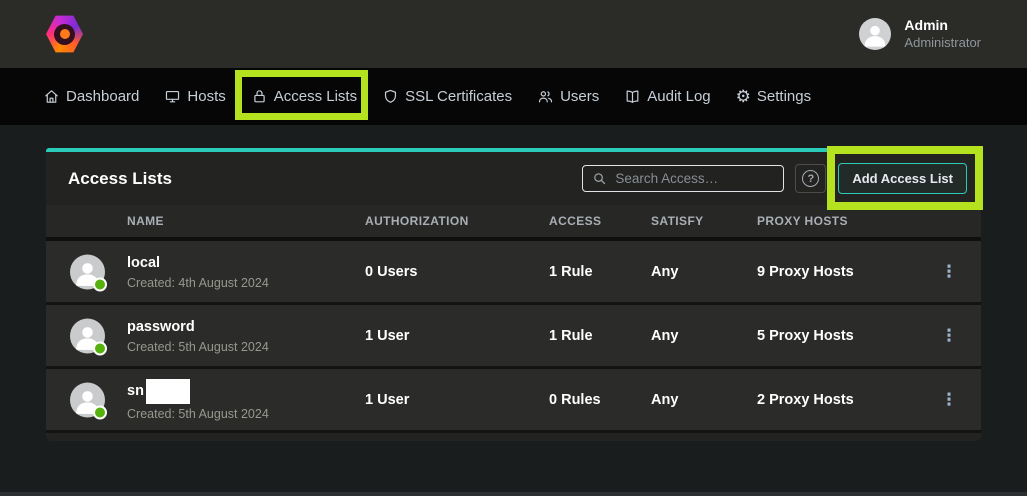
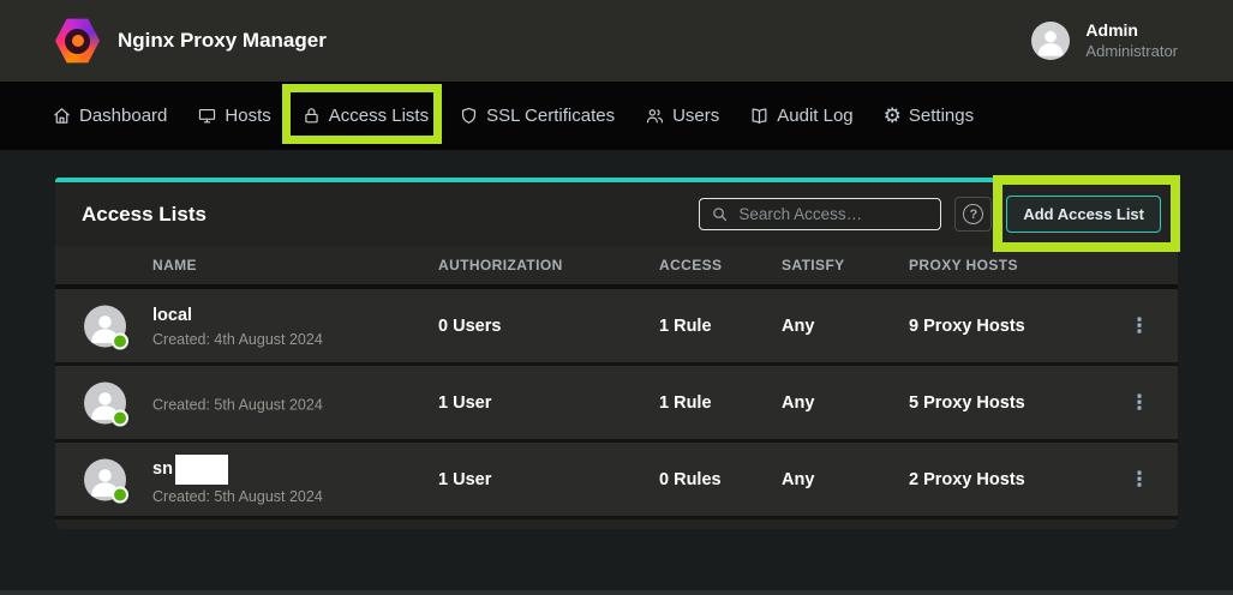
+ Nginx Proxy Manager
  Admin
  Administrator
  Dashboard
  Hosts
  Access Lists
  SSL Certificates
  Users
  Audit Log
  ⚙
  Settings
  Access Lists
  Search Access…
  ?
  Add Access List
  NAME
  AUTHORIZATION
  ACCESS
  SATISFY
  PROXY HOSTS
  local
  Created: 4th August 2024
  0 Users
  1 Rule
  Any
  9 Proxy Hosts
  ⋮
- password
  Created: 5th August 2024
  1 User
  1 Rule
  Any
  5 Proxy Hosts
  ⋮
  sn
  Created: 5th August 2024
  1 User
  0 Rules
  Any
  2 Proxy Hosts
  ⋮
